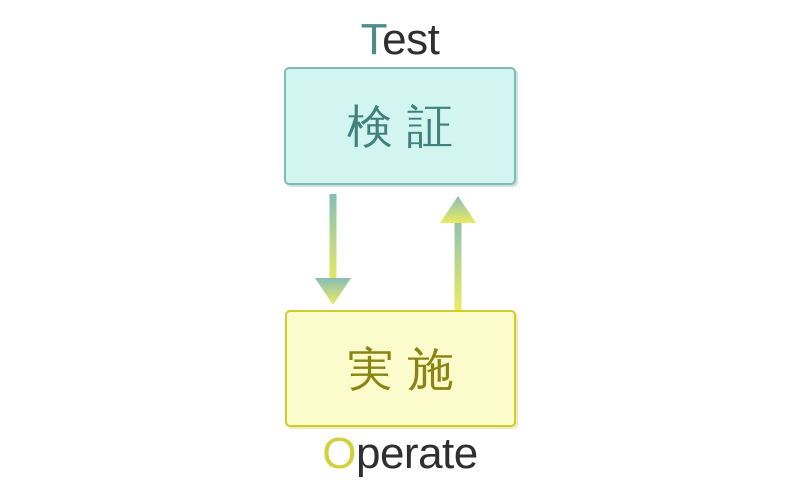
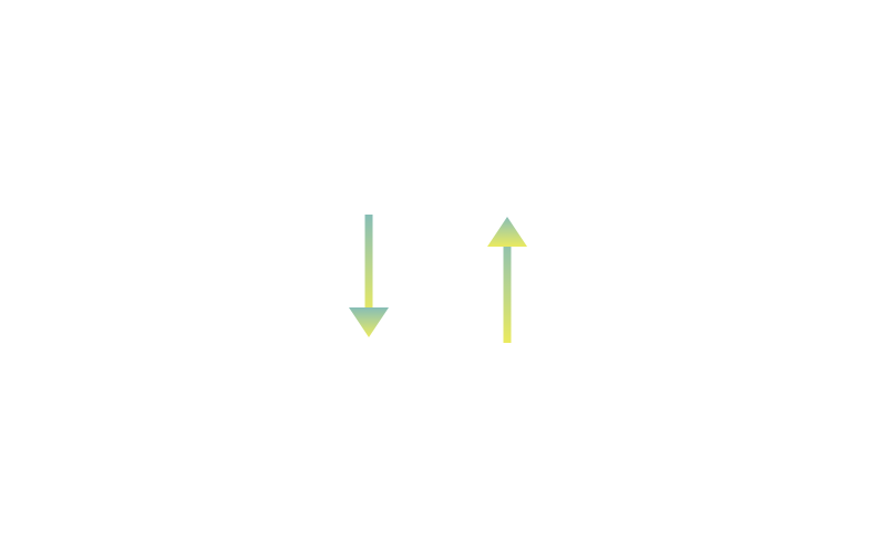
- Test
- 検証
- 実施
- Operate
